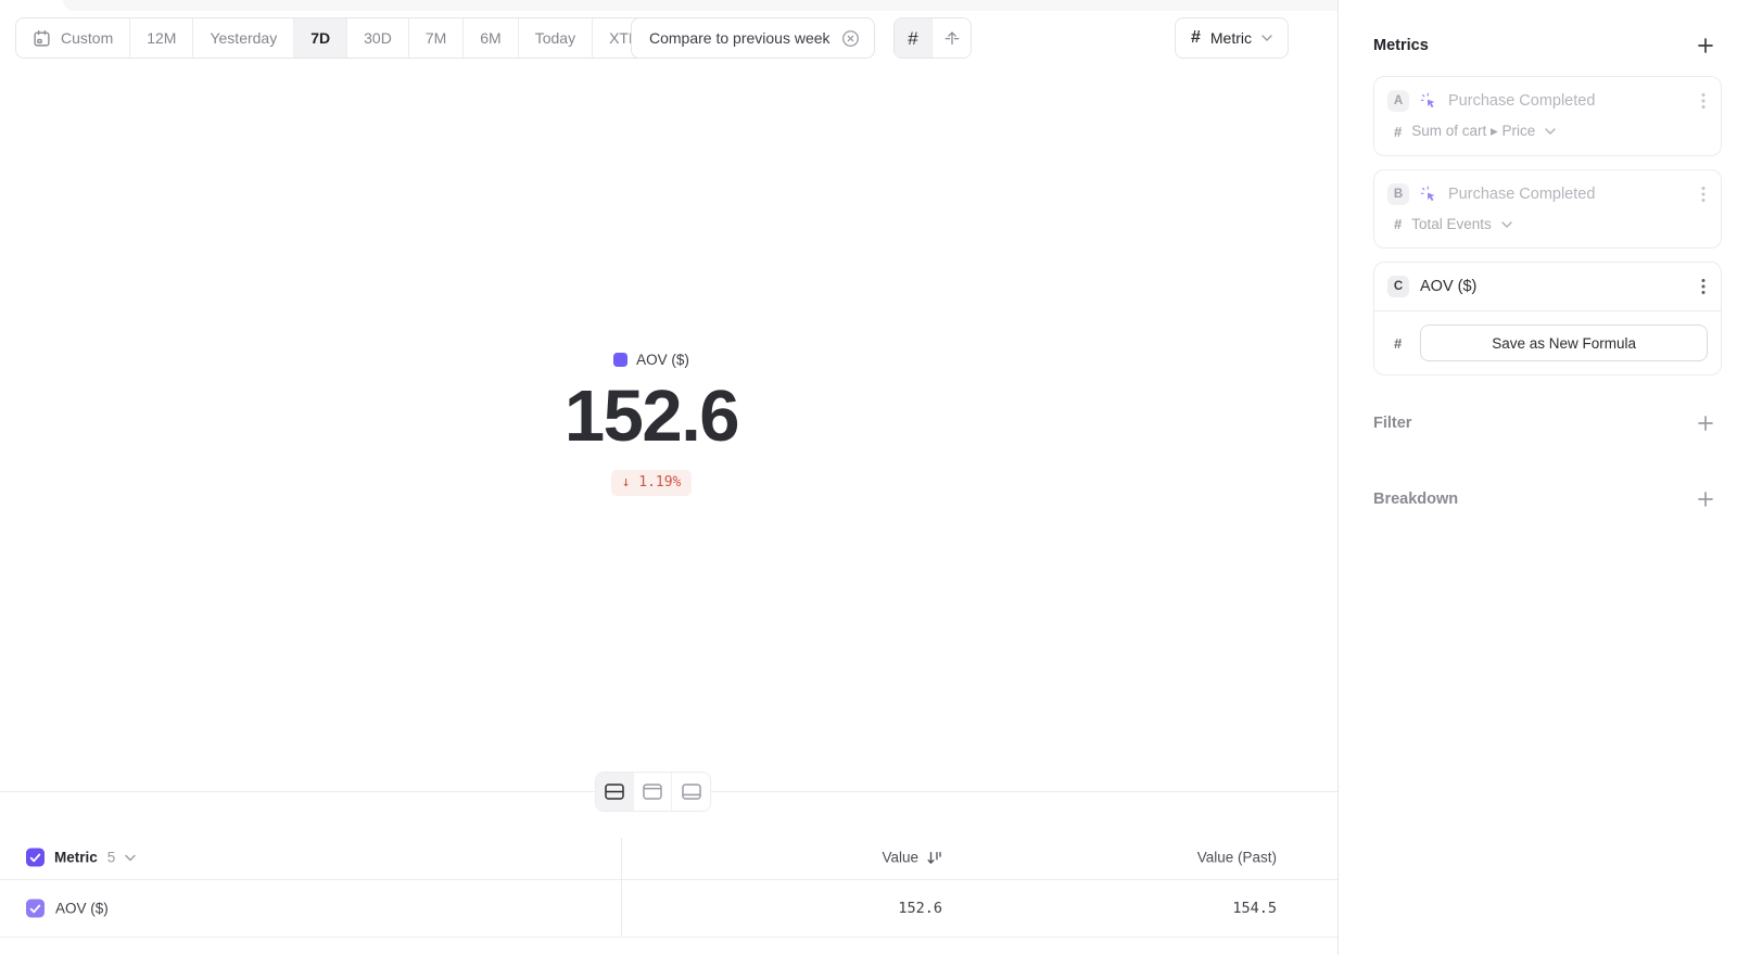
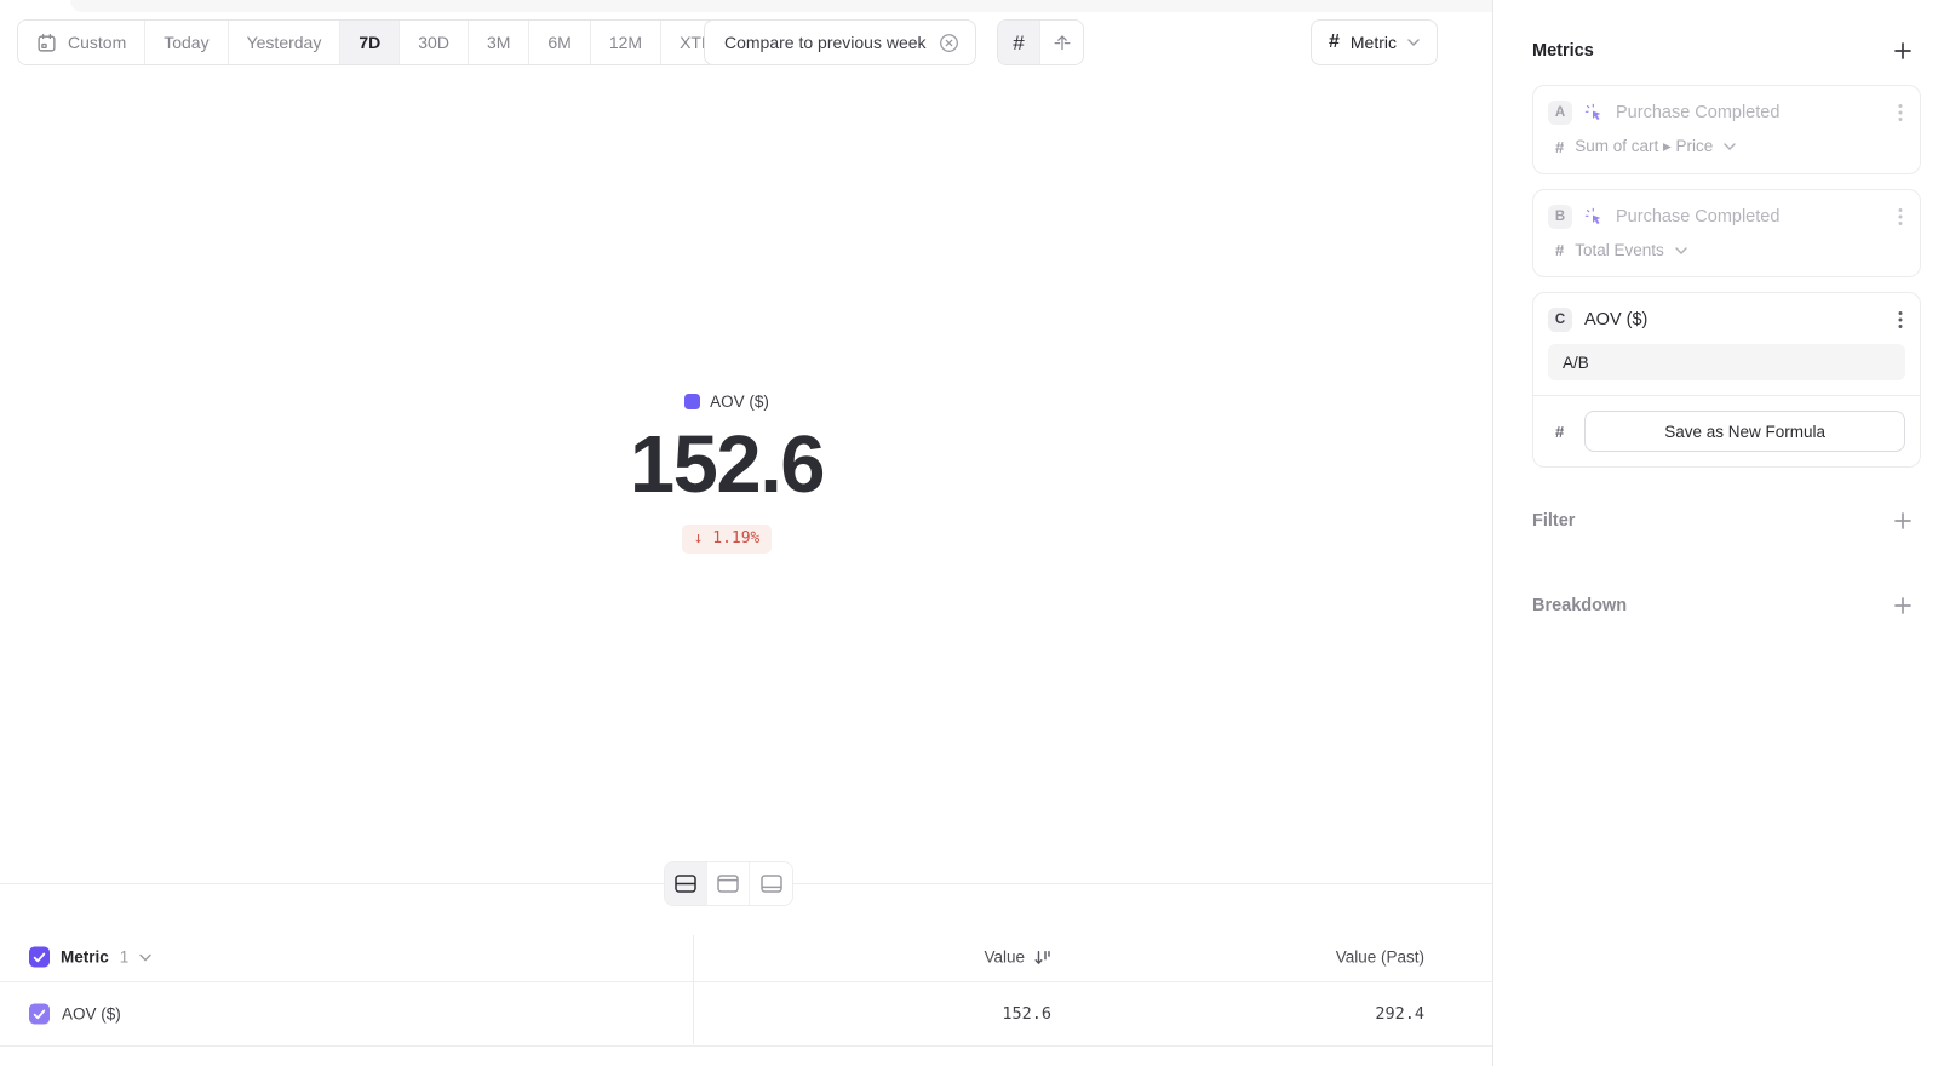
  Custom
- 12M
+ Today
  Yesterday
  7D
  30D
- 7M
+ 3M
  6M
- Today
+ 12M
  Compare to previous week
  #
  #
  Metric
  AOV ($)
  152.6
  ↓ 1.19%
  Metric
- 5
+ 1
  Value
  Value (Past)
  AOV ($)
  152.6
- 154.5
+ 292.4
  Metrics
  A
  Purchase Completed
  #
  Sum of cart ▸ Price
  B
  Purchase Completed
  #
  Total Events
  C
  AOV ($)
+ A/B
  #
  Save as New Formula
  Filter
  Breakdown
